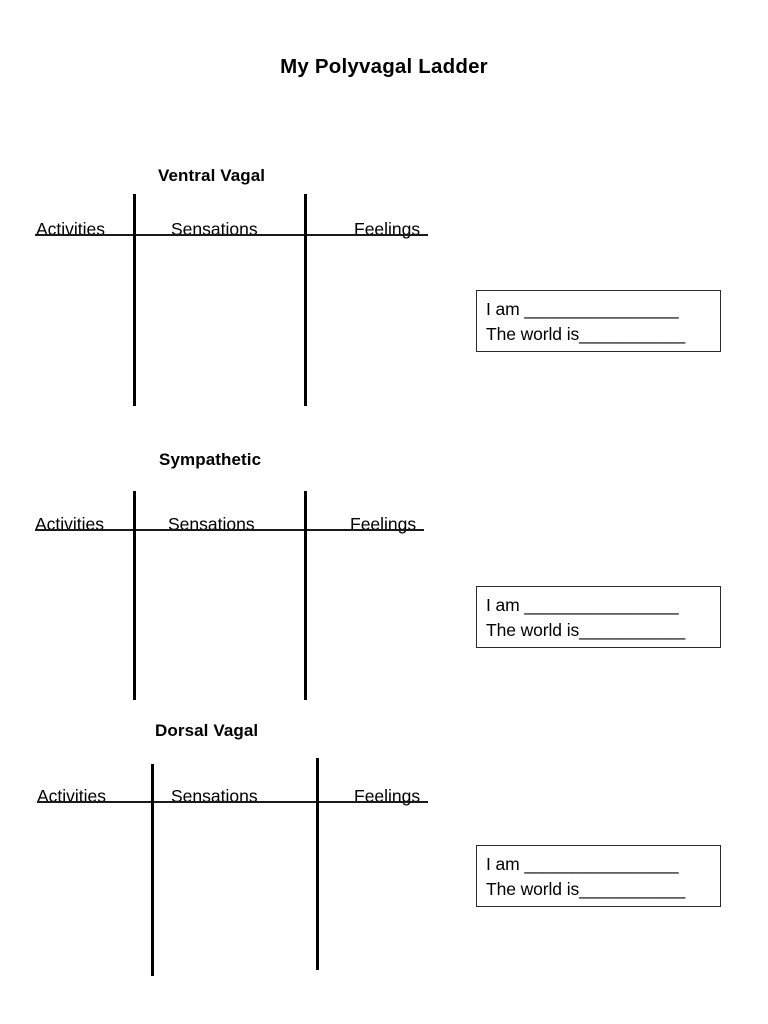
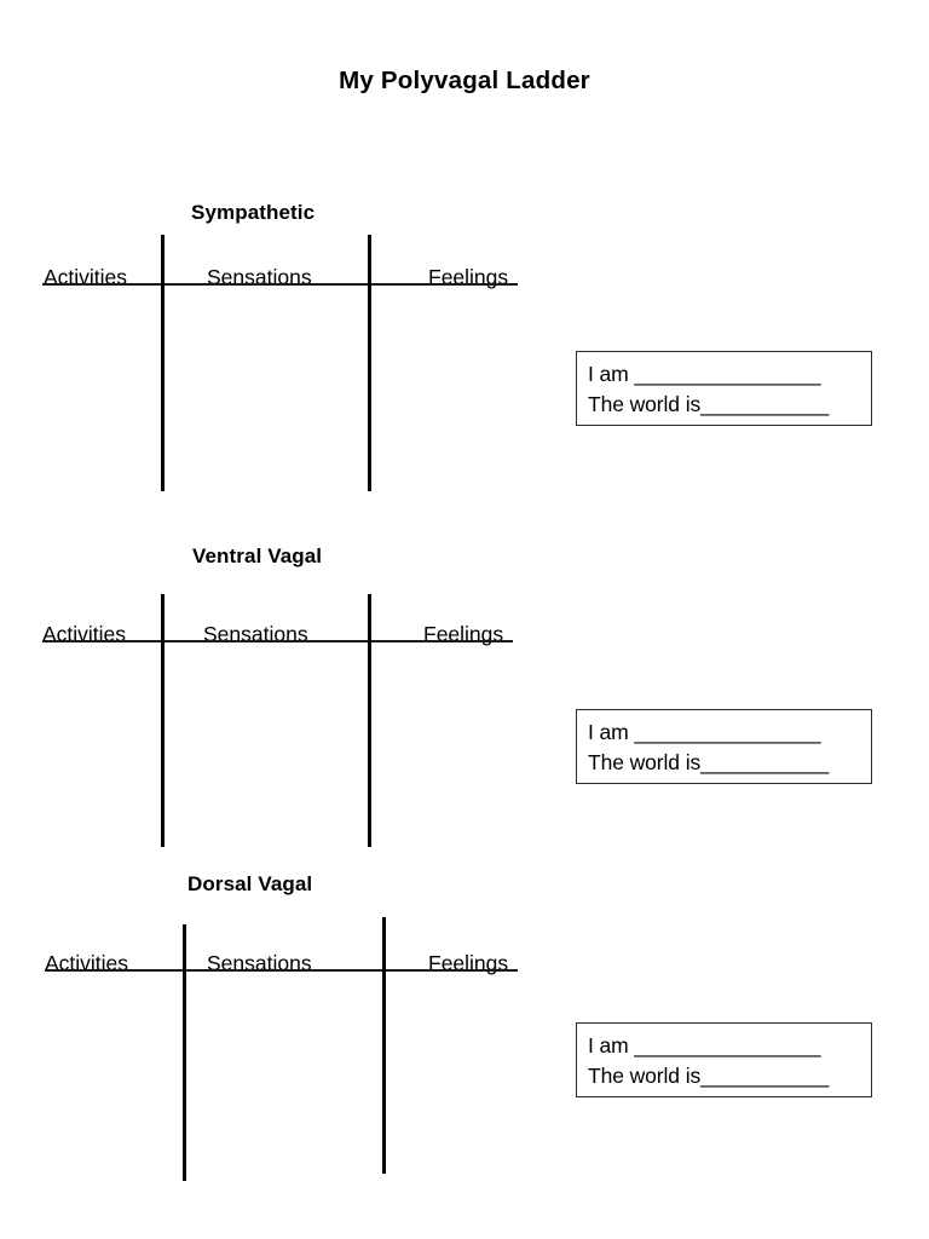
  My Polyvagal Ladder
- Ventral Vagal
+ Sympathetic
  Activities
  Sensations
  Feelings
  I am ________________
  The world is___________
- Sympathetic
+ Ventral Vagal
  Activities
  Sensations
  Feelings
  I am ________________
  The world is___________
  Dorsal Vagal
  Activities
  Sensations
  Feelings
  I am ________________
  The world is___________
